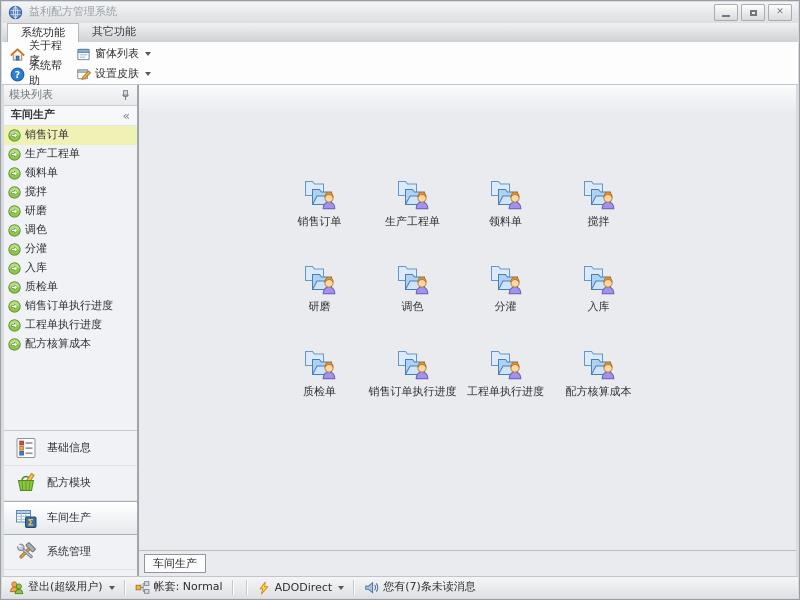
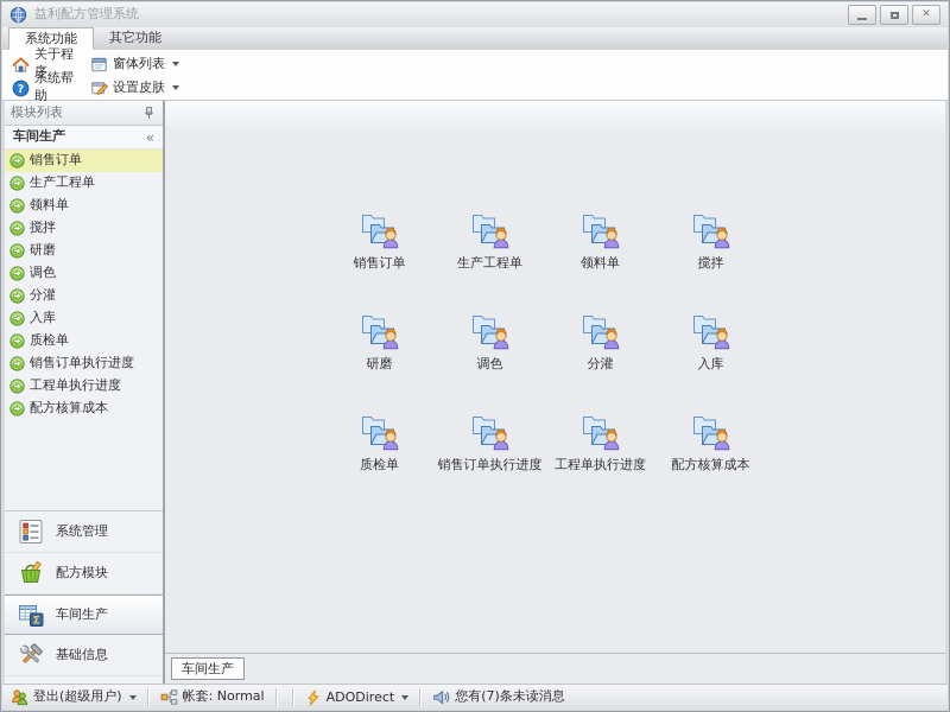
  益利配方管理系统
  ✕
  系统功能
  其它功能
  关于程序
  窗体列表
  系统帮助
  设置皮肤
  模块列表
  车间生产
  «
  销售订单
  生产工程单
  领料单
  搅拌
  研磨
  调色
  分灌
  入库
  质检单
  销售订单执行进度
  工程单执行进度
  配方核算成本
- 基础信息
+ 系统管理
  配方模块
  车间生产
- 系统管理
+ 基础信息
  销售订单
  生产工程单
  领料单
  搅拌
  研磨
  调色
  分灌
  入库
  质检单
  销售订单执行进度
  工程单执行进度
  配方核算成本
  车间生产
  登出(超级用户)
  帐套: Normal
  ADODirect
  您有(7)条未读消息
